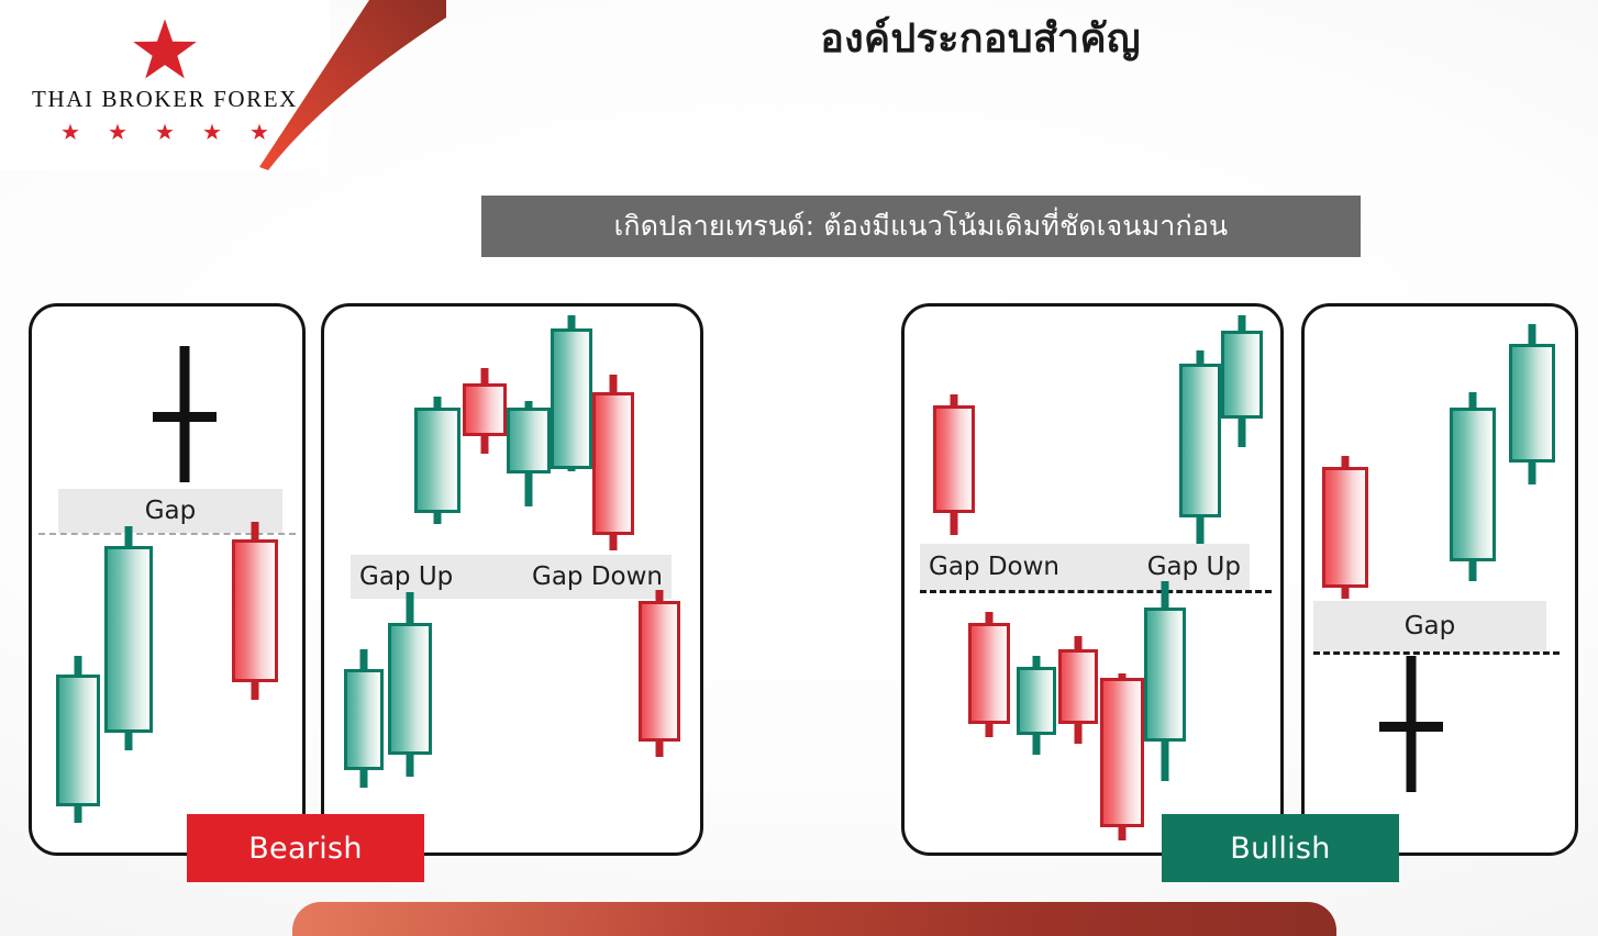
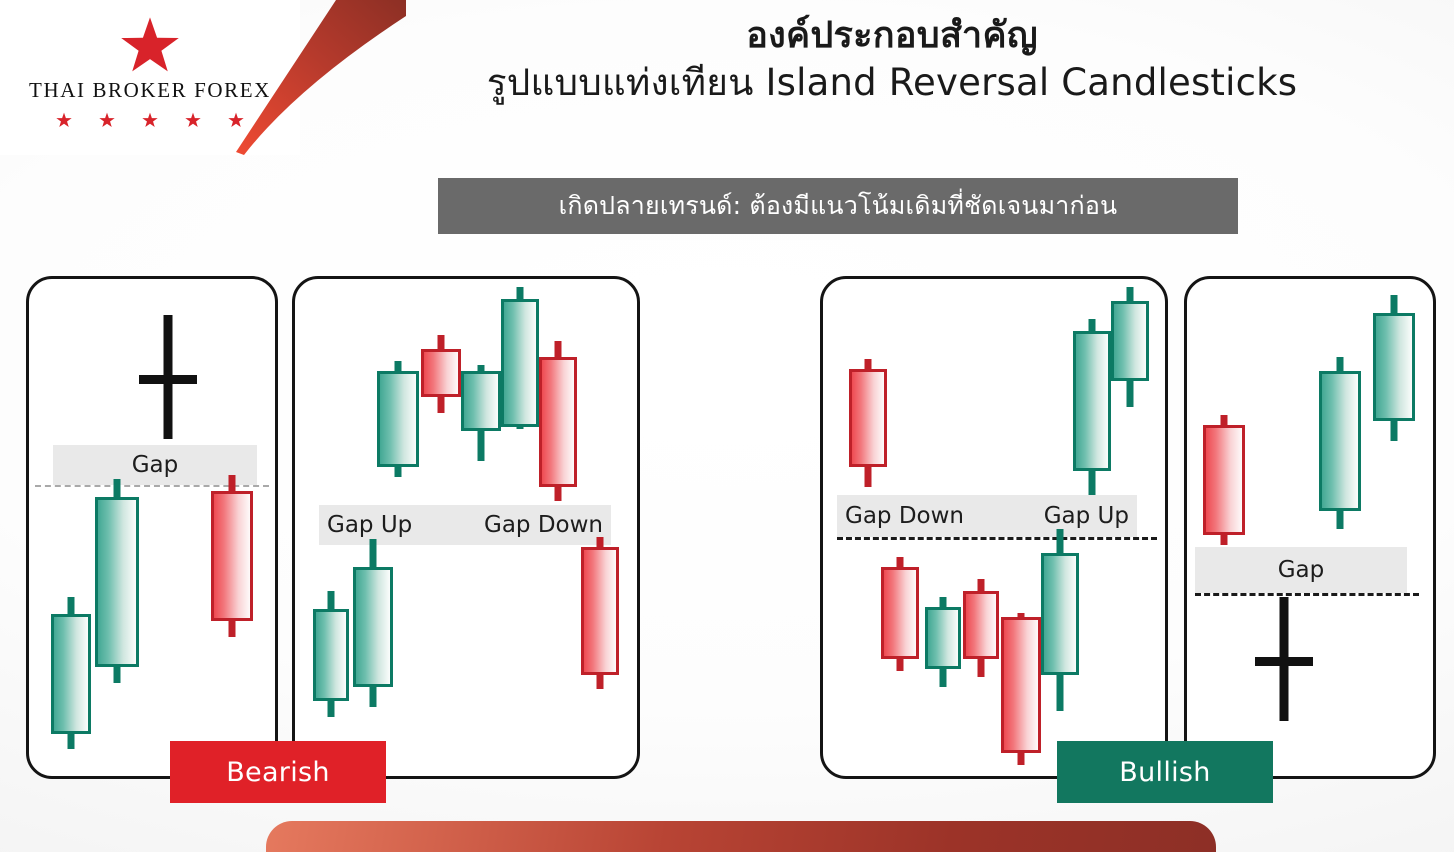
  THAI BROKER FOREX
  องค์ประกอบสำคัญ
+ รูปแบบแท่งเทียน Island Reversal Candlesticks
  เกิดปลายเทรนด์: ต้องมีแนวโน้มเดิมที่ชัดเจนมาก่อน
  Gap
  Gap Up
  Gap Down
  Gap Down
  Gap Up
  Gap
  Bearish
  Bullish
